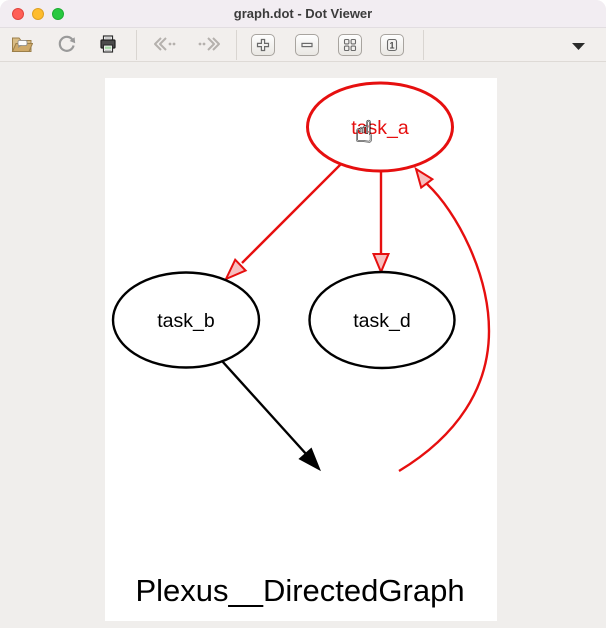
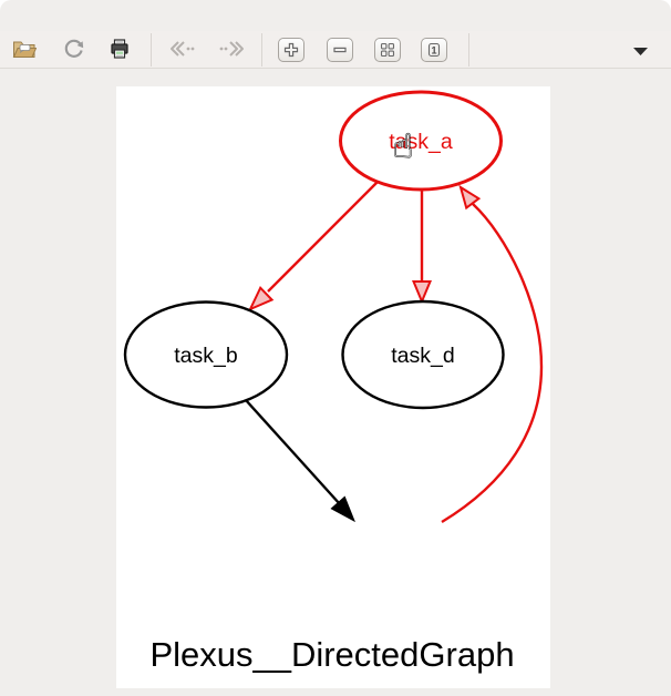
- graph.dot - Dot Viewer
  1
  task_a
  task_b
  task_d
  Plexus__DirectedGraph
  ☝
